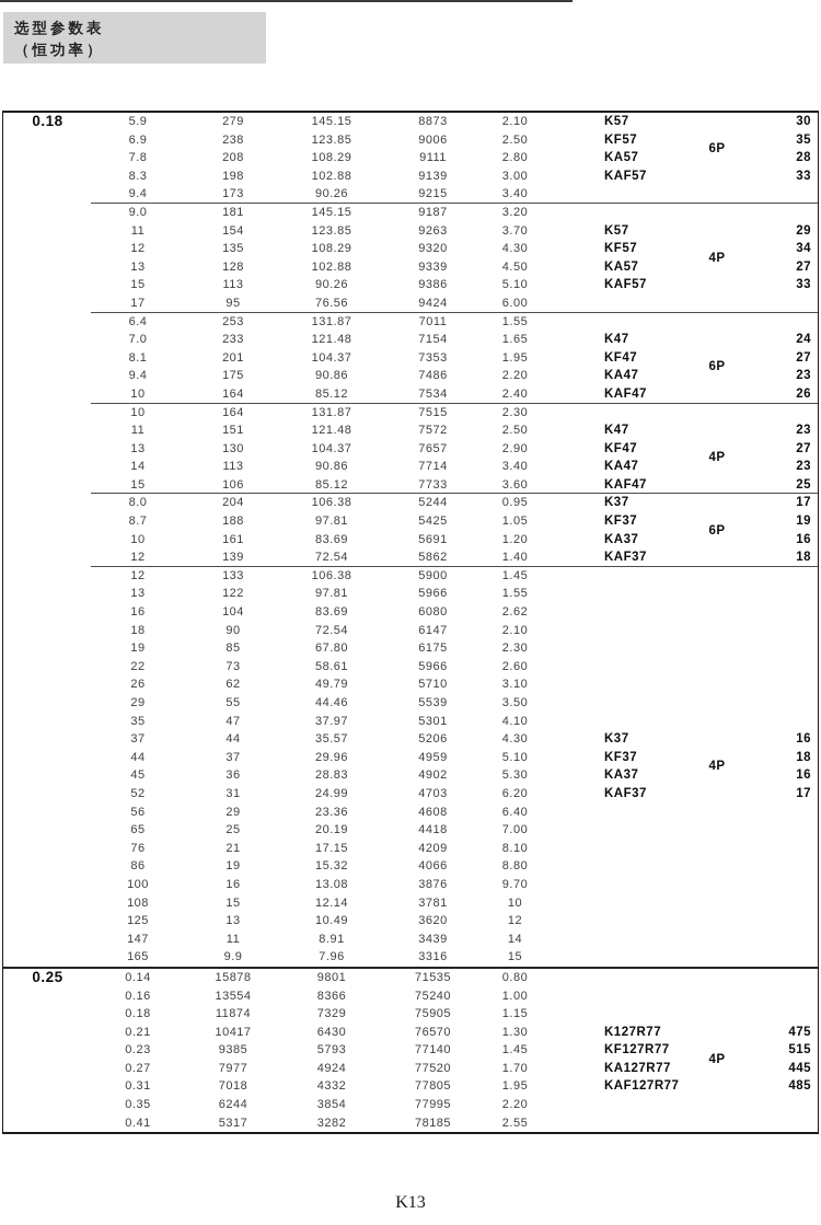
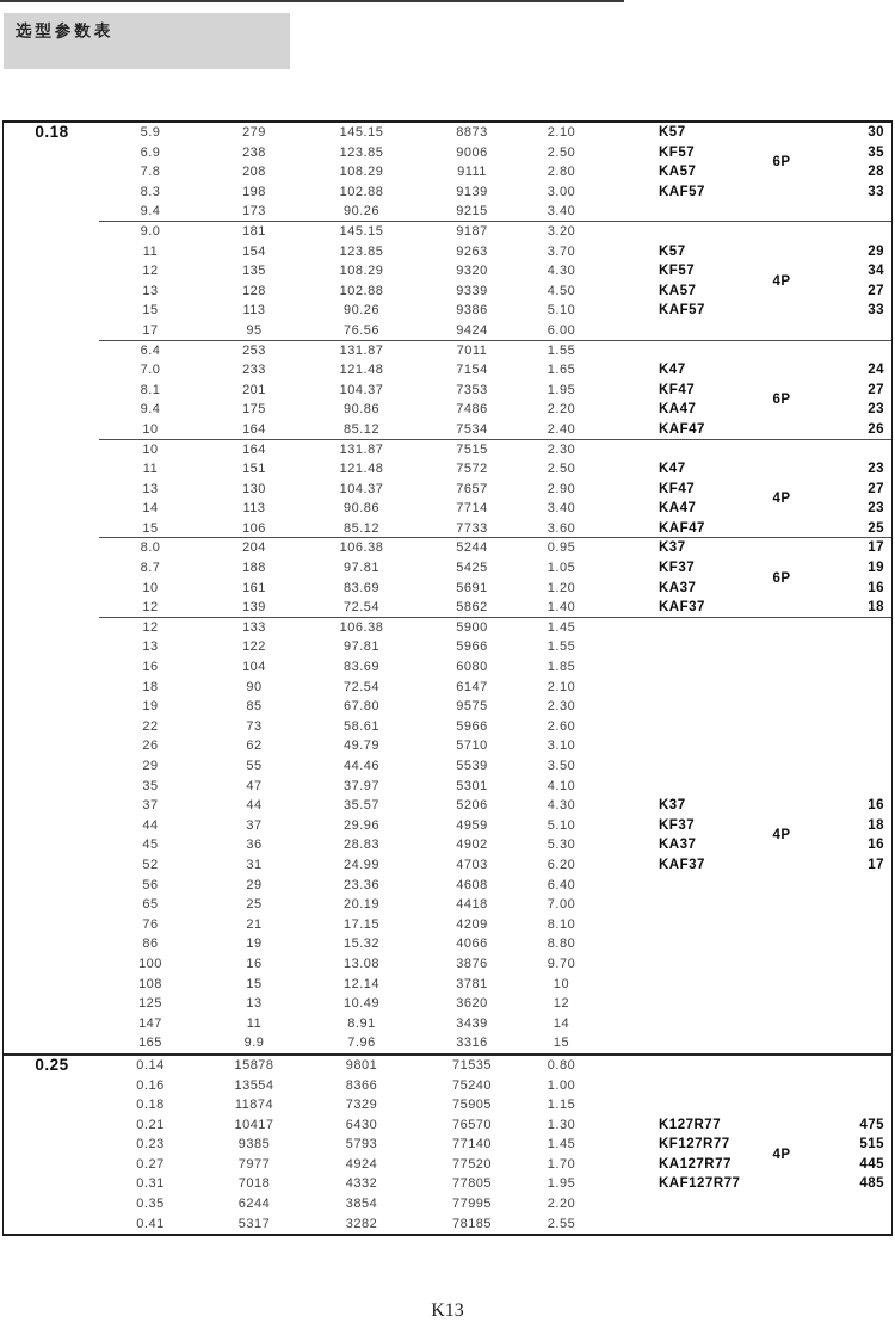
  选型参数表
- （恒功率）
  0.18
  5.9
  279
  145.15
  8873
  2.10
  K57
  30
  6.9
  238
  123.85
  9006
  2.50
  KF57
  35
  7.8
  208
  108.29
  9111
  2.80
  KA57
  28
  8.3
  198
  102.88
  9139
  3.00
  KAF57
  33
  9.4
  173
  90.26
  9215
  3.40
  6P
  9.0
  181
  145.15
  9187
  3.20
  11
  154
  123.85
  9263
  3.70
  K57
  29
  12
  135
  108.29
  9320
  4.30
  KF57
  34
  13
  128
  102.88
  9339
  4.50
  KA57
  27
  15
  113
  90.26
  9386
  5.10
  KAF57
  33
  17
  95
  76.56
  9424
  6.00
  4P
  6.4
  253
  131.87
  7011
  1.55
  7.0
  233
  121.48
  7154
  1.65
  K47
  24
  8.1
  201
  104.37
  7353
  1.95
  KF47
  27
  9.4
  175
  90.86
  7486
  2.20
  KA47
  23
  10
  164
  85.12
  7534
  2.40
  KAF47
  26
  6P
  10
  164
  131.87
  7515
  2.30
  11
  151
  121.48
  7572
  2.50
  K47
  23
  13
  130
  104.37
  7657
  2.90
  KF47
  27
  14
  113
  90.86
  7714
  3.40
  KA47
  23
  15
  106
  85.12
  7733
  3.60
  KAF47
  25
  4P
  8.0
  204
  106.38
  5244
  0.95
  K37
  17
  8.7
  188
  97.81
  5425
  1.05
  KF37
  19
  10
  161
  83.69
  5691
  1.20
  KA37
  16
  12
  139
  72.54
  5862
  1.40
  KAF37
  18
  6P
  12
  133
  106.38
  5900
  1.45
  13
  122
  97.81
  5966
  1.55
  16
  104
  83.69
  6080
- 2.62
+ 1.85
  18
  90
  72.54
  6147
  2.10
  19
  85
  67.80
- 6175
+ 9575
  2.30
  22
  73
  58.61
  5966
  2.60
  26
  62
  49.79
  5710
  3.10
  29
  55
  44.46
  5539
  3.50
  35
  47
  37.97
  5301
  4.10
  37
  44
  35.57
  5206
  4.30
  K37
  16
  44
  37
  29.96
  4959
  5.10
  KF37
  18
  45
  36
  28.83
  4902
  5.30
  KA37
  16
  52
  31
  24.99
  4703
  6.20
  KAF37
  17
  56
  29
  23.36
  4608
  6.40
  65
  25
  20.19
  4418
  7.00
  76
  21
  17.15
  4209
  8.10
  86
  19
  15.32
  4066
  8.80
  100
  16
  13.08
  3876
  9.70
  108
  15
  12.14
  3781
  10
  125
  13
  10.49
  3620
  12
  147
  11
  8.91
  3439
  14
  165
  9.9
  7.96
  3316
  15
  4P
  0.25
  0.14
  15878
  9801
  71535
  0.80
  0.16
  13554
  8366
  75240
  1.00
  0.18
  11874
  7329
  75905
  1.15
  0.21
  10417
  6430
  76570
  1.30
  K127R77
  475
  0.23
  9385
  5793
  77140
  1.45
  KF127R77
  515
  0.27
  7977
  4924
  77520
  1.70
  KA127R77
  445
  0.31
  7018
  4332
  77805
  1.95
  KAF127R77
  485
  0.35
  6244
  3854
  77995
  2.20
  0.41
  5317
  3282
  78185
  2.55
  4P
  K13
